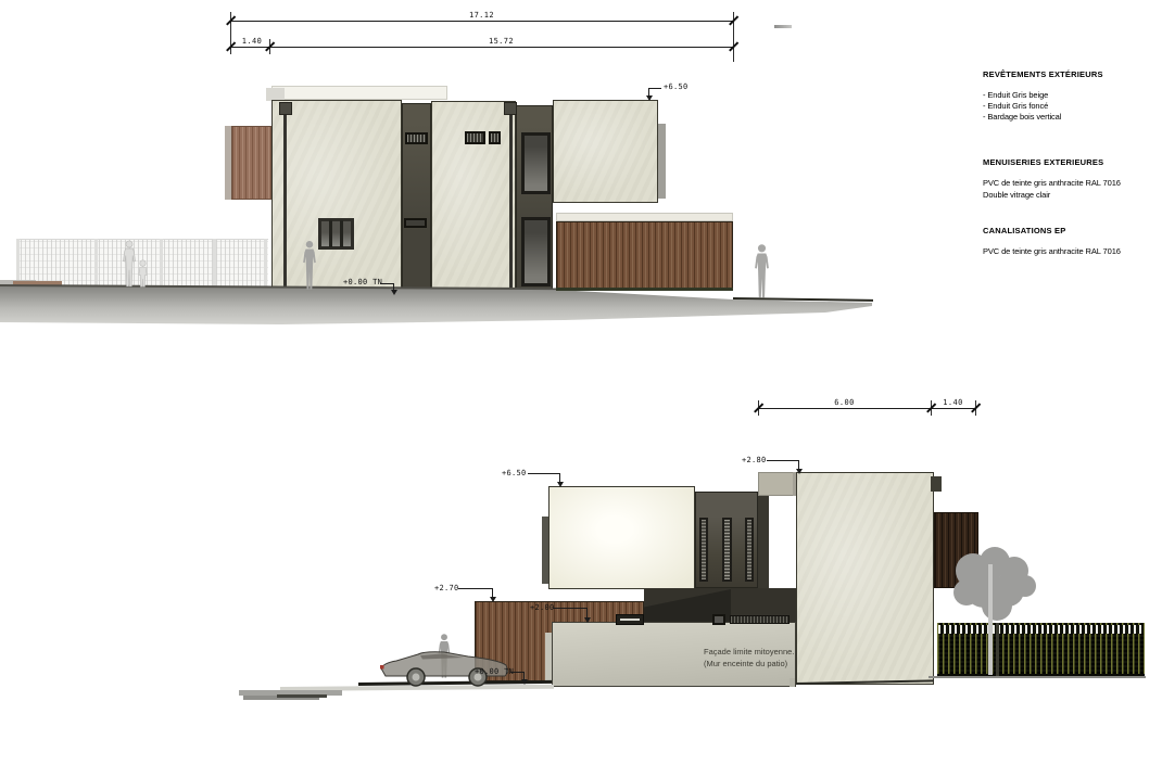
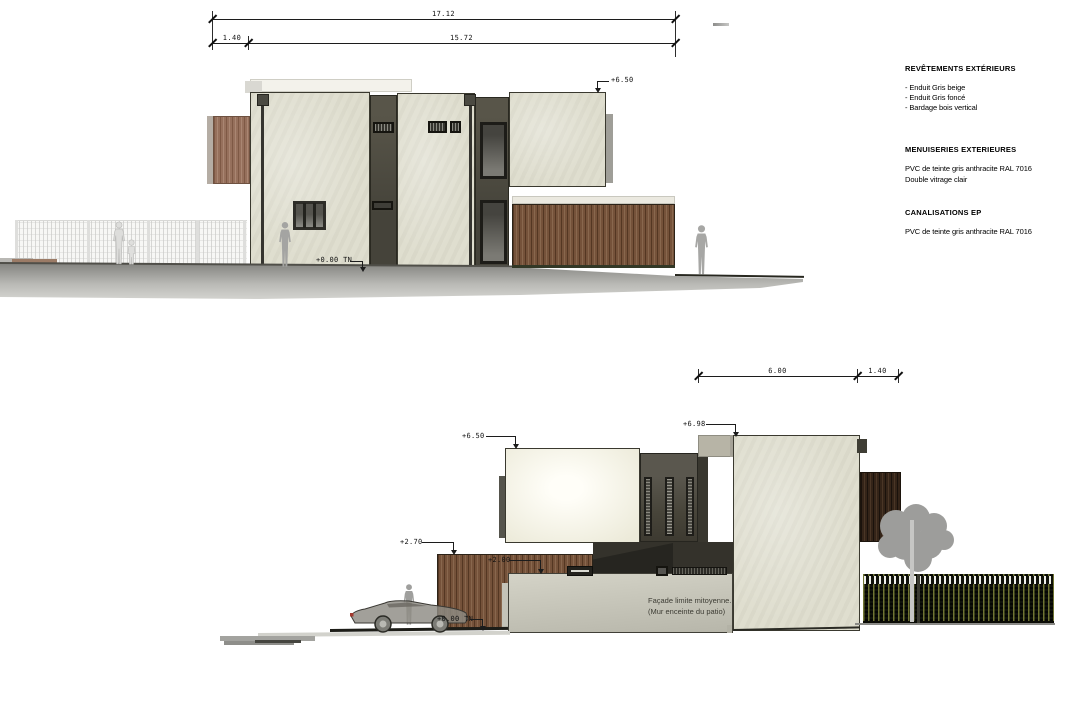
  17.12
  1.40
  15.72
  +6.50
  +0.00 TN
  6.00
  1.40
  Façade limite mitoyenne.
  (Mur enceinte du patio)
  +6.50
- +2.80
+ +6.98
  +2.70
  +2.0
  +0.00 T
  REVÊTEMENTS EXTÉRIEURS
  - Enduit Gris beige
  - Enduit Gris foncé
  - Bardage bois vertical
  MENUISERIES EXTERIEURES
  PVC de teinte gris anthracite RAL 7016
  Double vitrage clair
  CANALISATIONS EP
  PVC de teinte gris anthracite RAL 7016
